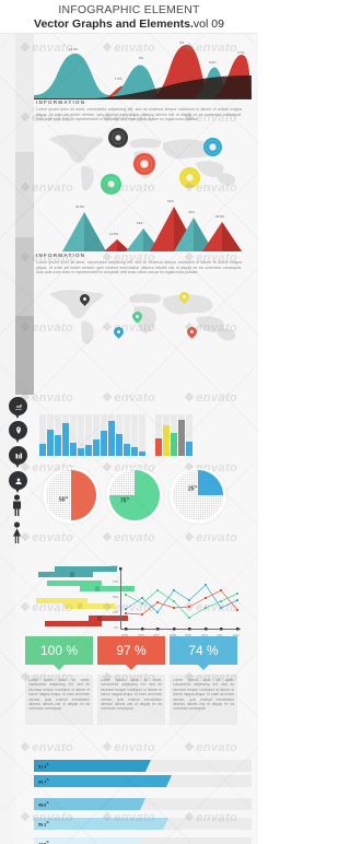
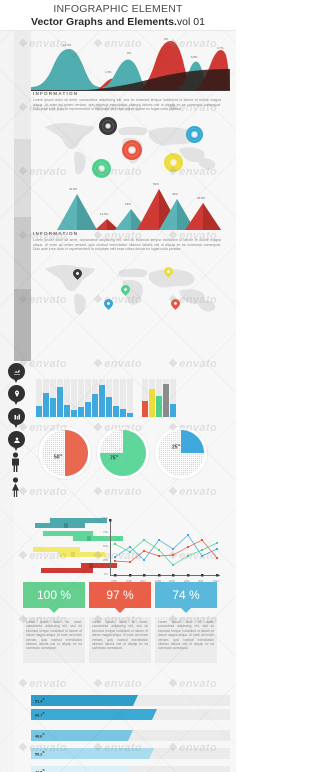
  INFOGRAPHIC ELEMENT
- Vector Graphs and Elements.vol 09
+ Vector Graphs and Elements.vol 01
  envato
  envato
  envato
  envato
  envato
  envato
  envato
  envato
  envato
  envato
  envato
  envato
  envato
  envato
  envato
  envato
  envato
  envato
  envato
  envato
  envato
  envato
  envato
  envato
  envato
  envato
  envato
  envato
  envato
  envato
  envato
  envato
  envato
  envato
  envato
  envato
